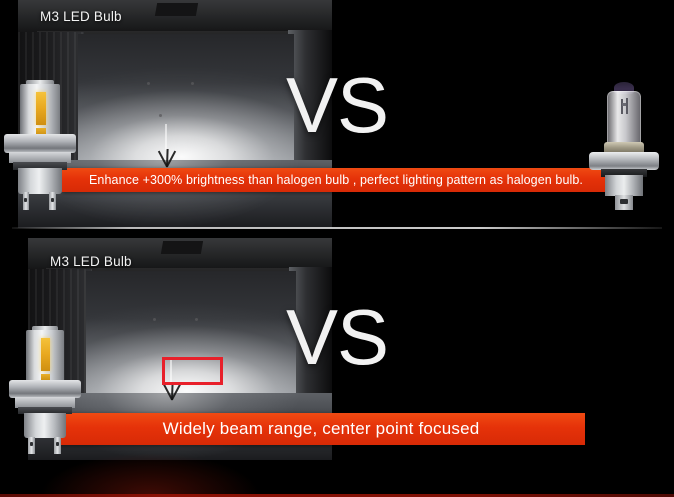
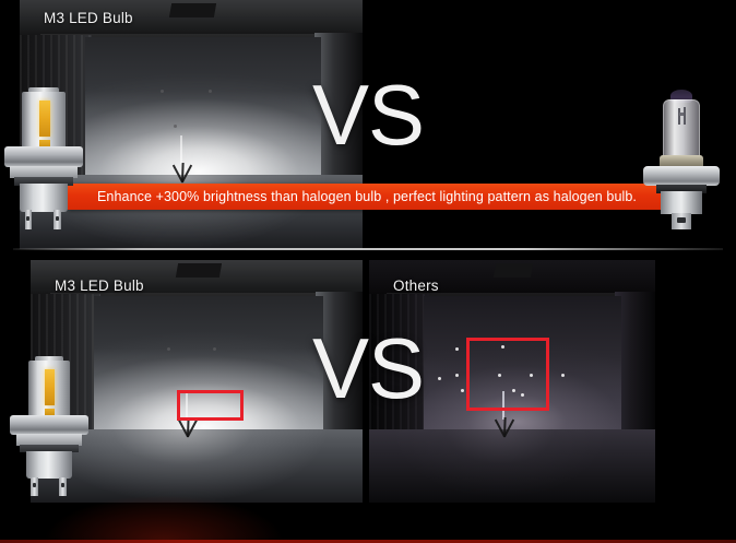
  M3 LED Bulb
  VS
  Enhance +300% brightness than halogen bulb , perfect lighting pattern as halogen bulb.
  M3 LED Bulb
+ Others
  VS
- Widely beam range, center point focused
